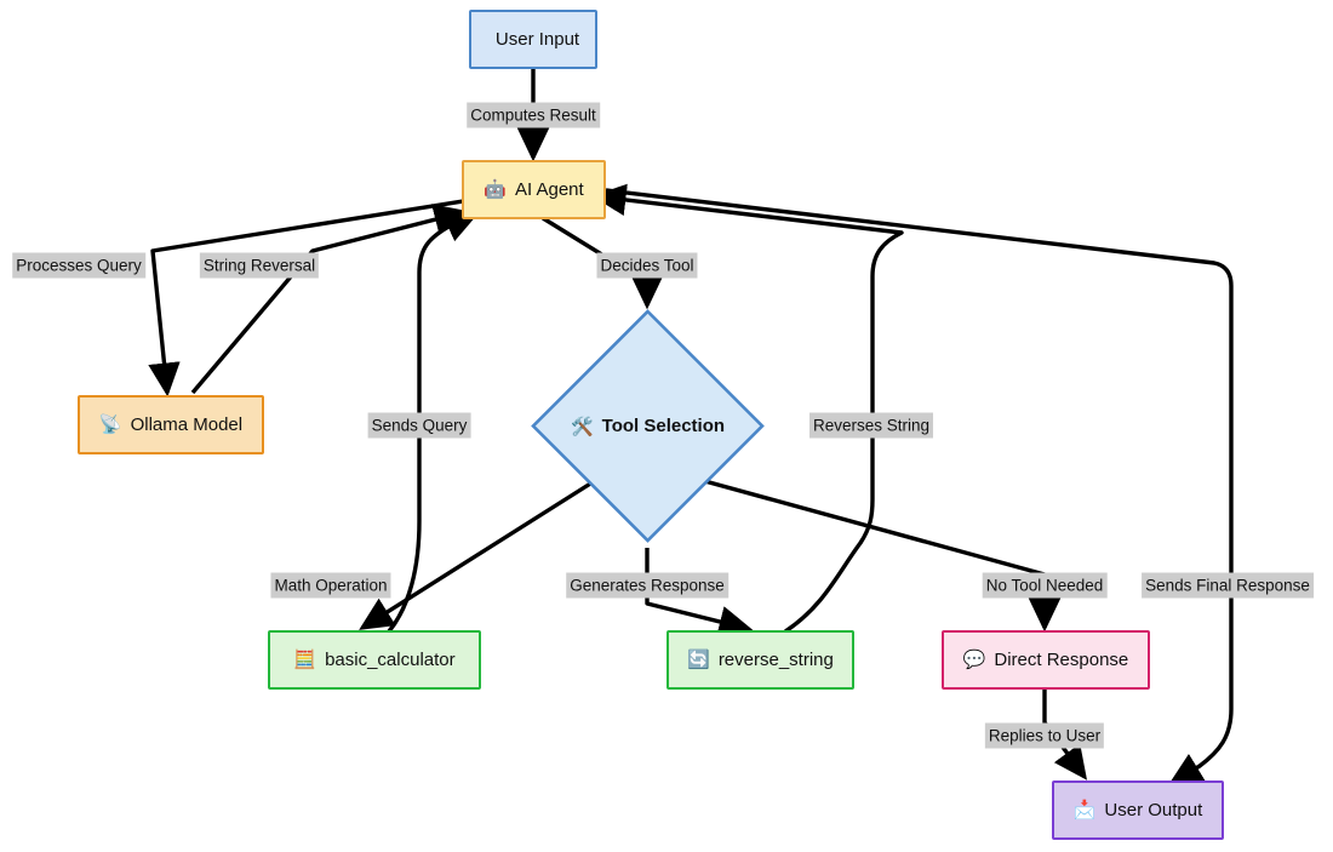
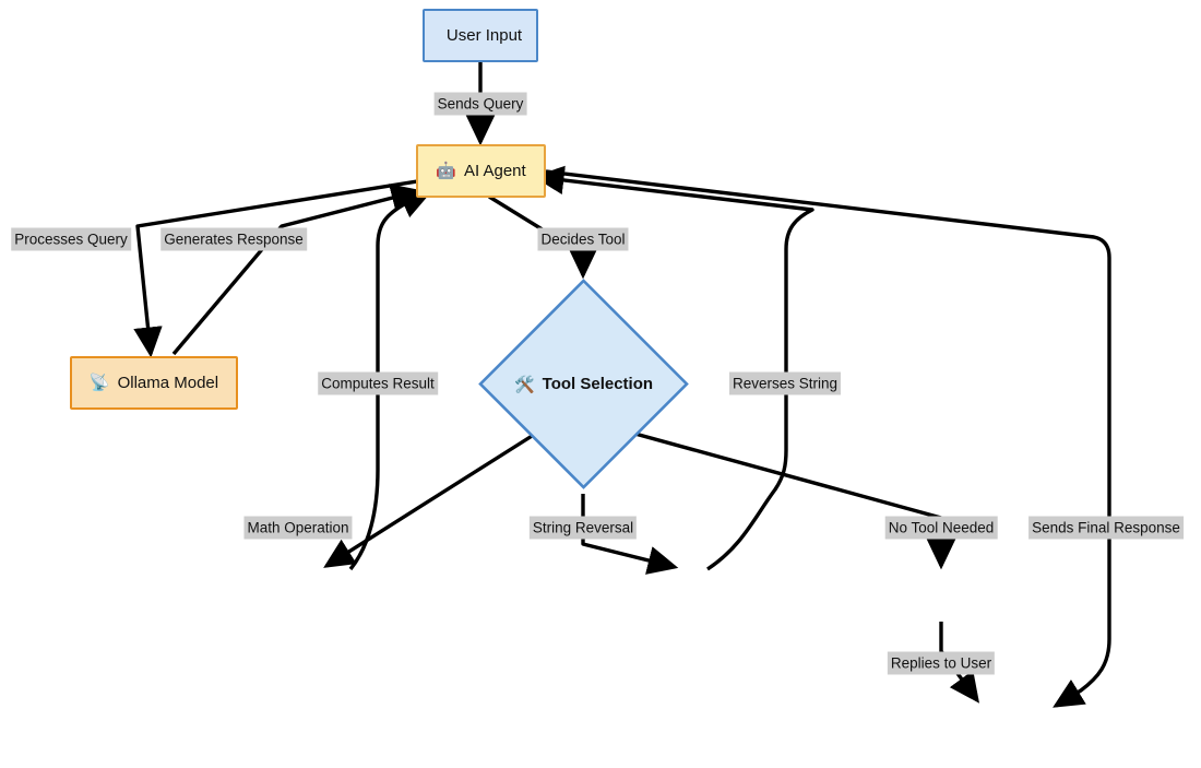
  User Input
  🤖
  AI Agent
  📡
  Ollama Model
  🛠️
  Tool Selection
- 🧮
- basic_calculator
- 🔄
- reverse_string
- 💬
- Direct Response
- 📩
- User Output
- Computes Result
+ Sends Query
  Processes Query
- String Reversal
+ Generates Response
  Decides Tool
  Math Operation
- Generates Response
+ String Reversal
  No Tool Needed
- Sends Query
+ Computes Result
  Reverses String
  Replies to User
  Sends Final Response
